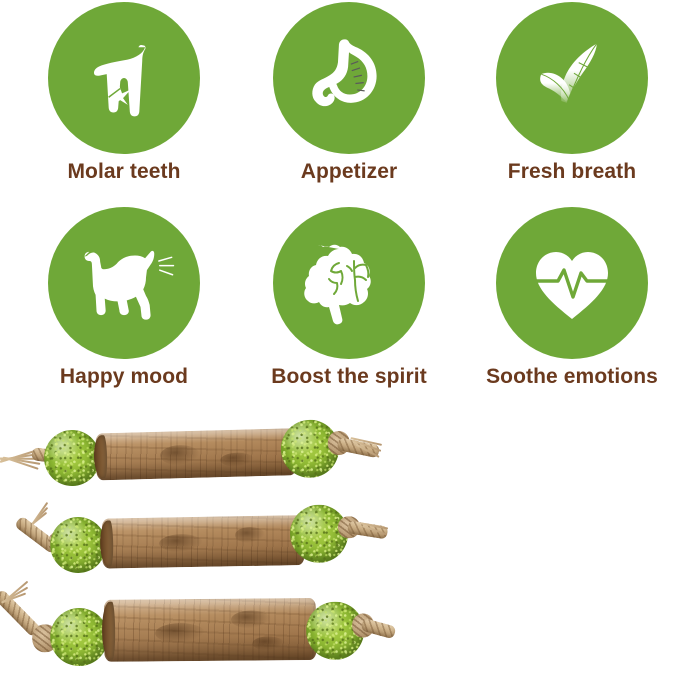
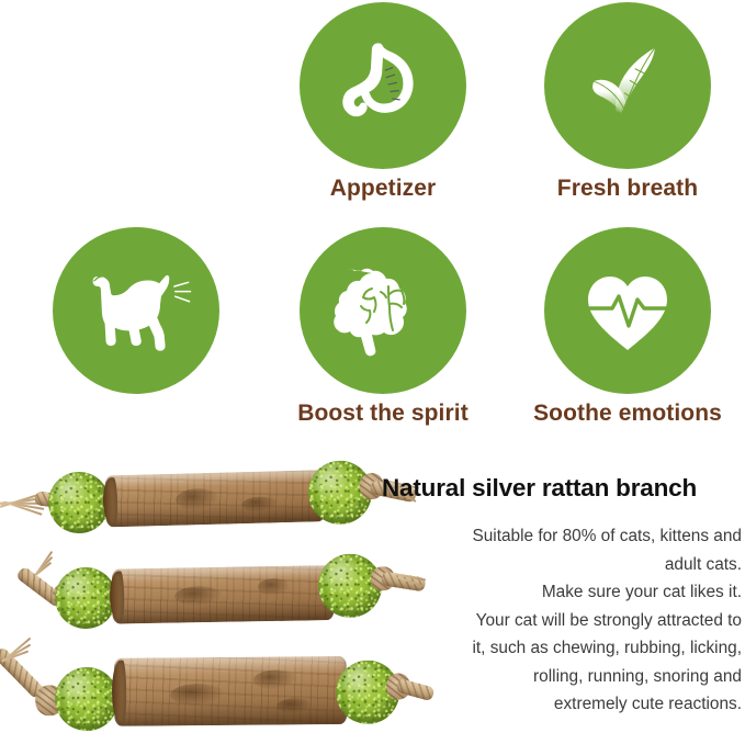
- Molar teeth
  Appetizer
  Fresh breath
- Happy mood
  Boost the spirit
  Soothe emotions
+ Natural silver rattan branch
+ Suitable for 80% of cats, kittens and
+ adult cats.
+ Make sure your cat likes it.
+ Your cat will be strongly attracted to
+ it, such as chewing, rubbing, licking,
+ rolling, running, snoring and
+ extremely cute reactions.
